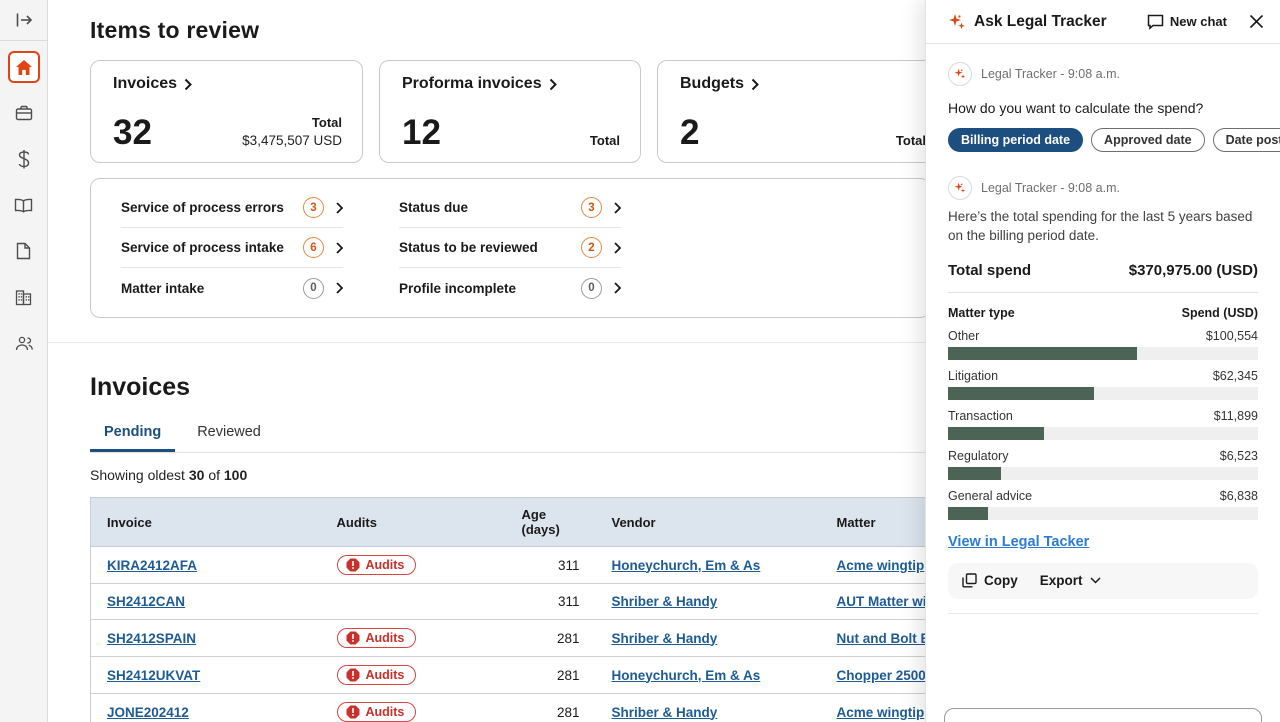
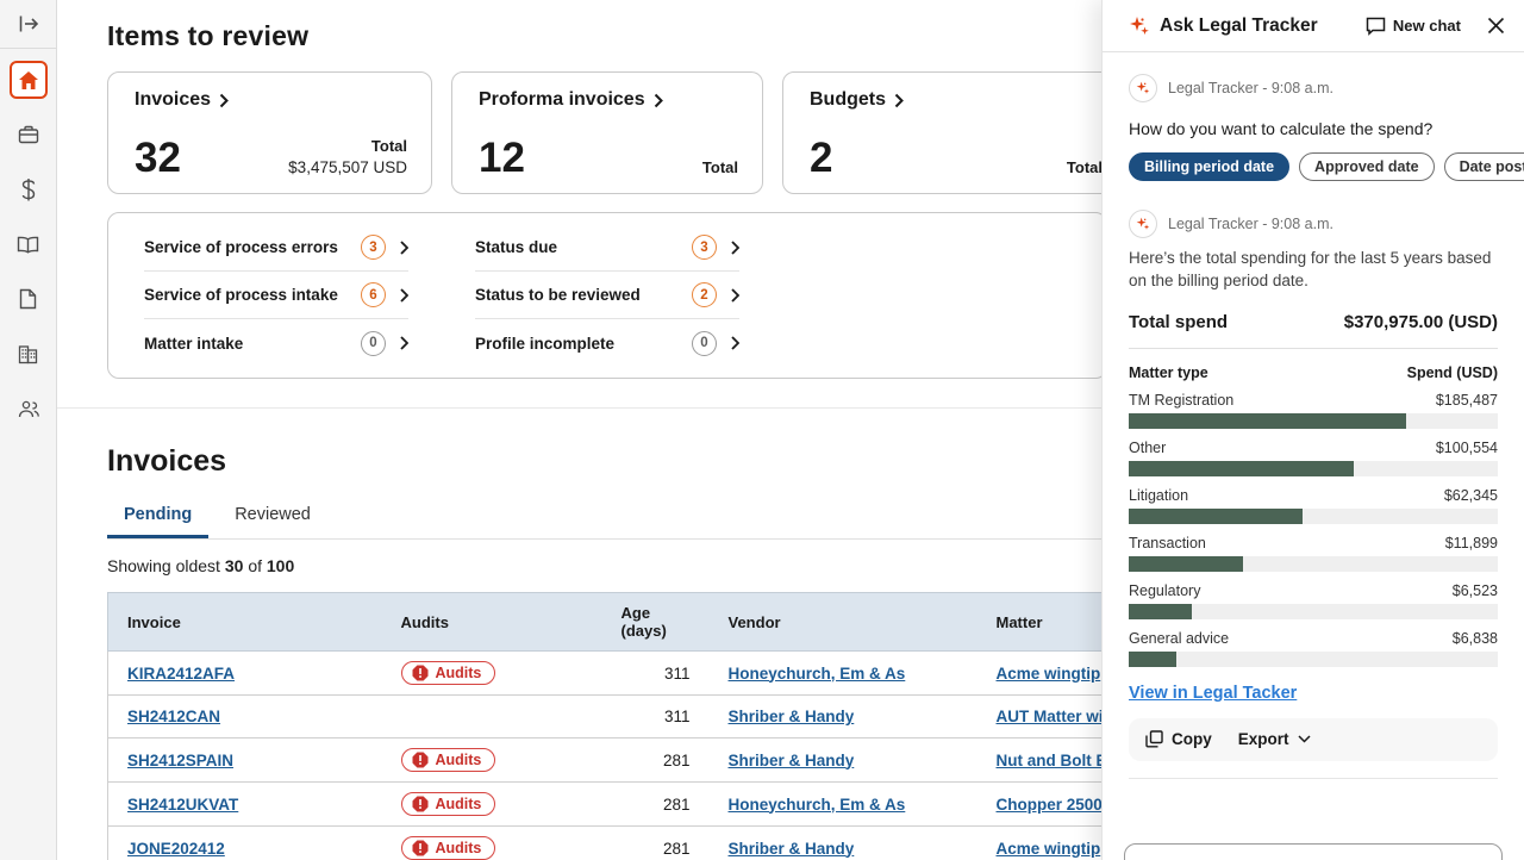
  Items to review
  Invoices
  32
  Total
  $3,475,507 USD
  Proforma invoices
  12
  Total
  Budgets
  2
  Tota
  Service of process errors
  3
  Service of process intake
  6
  Matter intake
  0
  Status due
  3
  Status to be reviewed
  2
  Profile incomplete
  0
  Invoices
  Pending
  Reviewed
  Showing oldest 30 of 100
  Invoice	Audits	Age (days)	Vendor	Matter
  KIRA2412AFA	Audits	311	Honeychurch, Em & As	Acme wingtip
  SH2412CAN		311	Shriber & Handy	AUT Matter w
  SH2412SPAIN	Audits	281	Shriber & Handy	Nut and Bolt
  SH2412UKVAT	Audits	281	Honeychurch, Em & As	Chopper 2500
  JONE202412	Audits	281	Shriber & Handy	Acme wingtip
  Ask Legal Tracker
  New chat
  Legal Tracker - 9:08 a.m.
  How do you want to calculate the spend?
  Billing period date
  Approved date
  Date pos
  Legal Tracker - 9:08 a.m.
  Here’s the total spending for the last 5 years based on the billing period date.
  Total spend
  $370,975.00 (USD)
  Matter type
  Spend (USD)
+ TM Registration
+ $185,487
  Other
  $100,554
  Litigation
  $62,345
  Transaction
  $11,899
  Regulatory
  $6,523
  General advice
  $6,838
  View in Legal Tacker
  Copy
  Export
